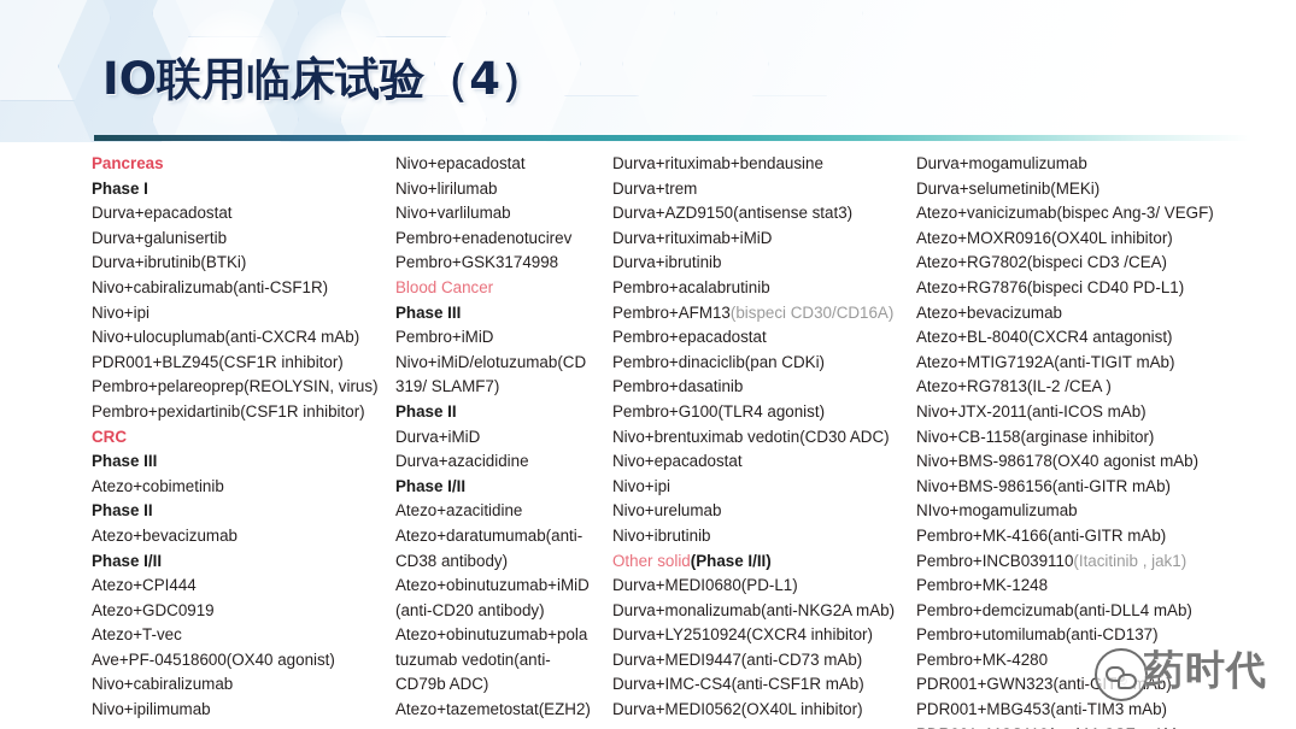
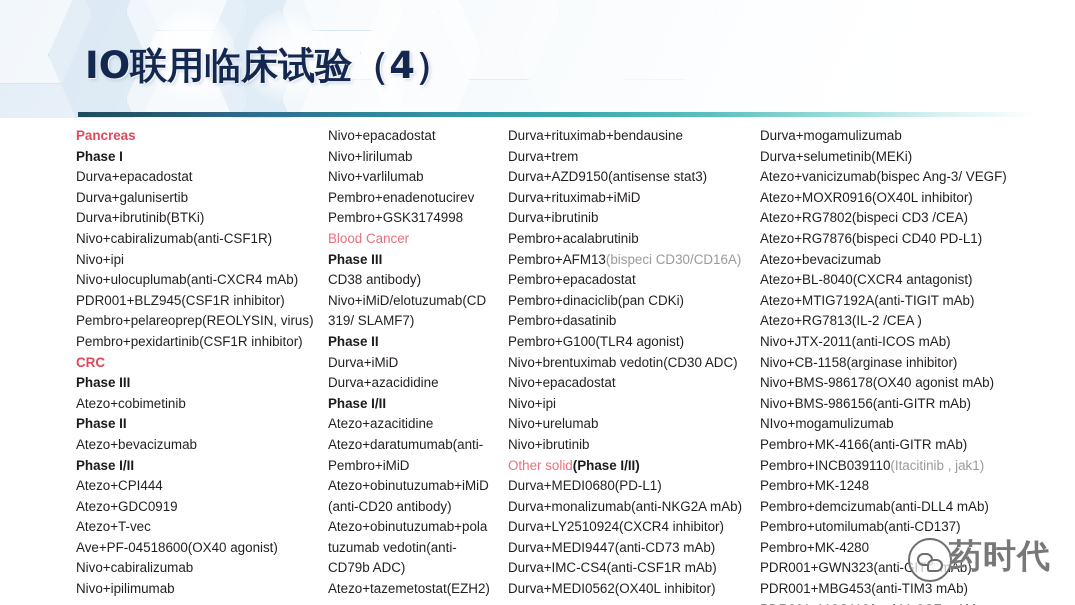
  IO联用临床试验（4）
  Pancreas
  Phase I
  Durva+epacadostat
  Durva+galunisertib
  Durva+ibrutinib(BTKi)
  Nivo+cabiralizumab(anti-CSF1R)
  Nivo+ipi
  Nivo+ulocuplumab(anti-CXCR4 mAb)
  PDR001+BLZ945(CSF1R inhibitor)
  Pembro+pelareoprep(REOLYSIN, virus)
  Pembro+pexidartinib(CSF1R inhibitor)
  CRC
  Phase III
  Atezo+cobimetinib
  Phase II
  Atezo+bevacizumab
  Phase I/II
  Atezo+CPI444
  Atezo+GDC0919
  Atezo+T-vec
  Ave+PF-04518600(OX40 agonist)
  Nivo+cabiralizumab
  Nivo+ipilimumab
  Nivo+epacadostat
  Nivo+lirilumab
  Nivo+varlilumab
  Pembro+enadenotucirev
  Pembro+GSK3174998
  Blood Cancer
  Phase III
- Pembro+iMiD
+ CD38 antibody)
  Nivo+iMiD/elotuzumab(CD
  319/ SLAMF7)
  Phase II
  Durva+iMiD
  Durva+azacididine
  Phase I/II
  Atezo+azacitidine
  Atezo+daratumumab(anti-
- CD38 antibody)
+ Pembro+iMiD
  Atezo+obinutuzumab+iMiD
  (anti-CD20 antibody)
  Atezo+obinutuzumab+pola
  tuzumab vedotin(anti-
  CD79b ADC)
  Atezo+tazemetostat(EZH2)
  Durva+rituximab+bendausine
  Durva+trem
  Durva+AZD9150(antisense stat3)
  Durva+rituximab+iMiD
  Durva+ibrutinib
  Pembro+acalabrutinib
  Pembro+AFM13(bispeci CD30/CD16A)
  Pembro+epacadostat
  Pembro+dinaciclib(pan CDKi)
  Pembro+dasatinib
  Pembro+G100(TLR4 agonist)
  Nivo+brentuximab vedotin(CD30 ADC)
  Nivo+epacadostat
  Nivo+ipi
  Nivo+urelumab
  Nivo+ibrutinib
  Other solid(Phase I/II)
  Durva+MEDI0680(PD-L1)
  Durva+monalizumab(anti-NKG2A mAb)
  Durva+LY2510924(CXCR4 inhibitor)
  Durva+MEDI9447(anti-CD73 mAb)
  Durva+IMC-CS4(anti-CSF1R mAb)
  Durva+MEDI0562(OX40L inhibitor)
  Durva+mogamulizumab
  Durva+selumetinib(MEKi)
  Atezo+vanicizumab(bispec Ang-3/ VEGF)
  Atezo+MOXR0916(OX40L inhibitor)
  Atezo+RG7802(bispeci CD3 /CEA)
  Atezo+RG7876(bispeci CD40 PD-L1)
  Atezo+bevacizumab
  Atezo+BL-8040(CXCR4 antagonist)
  Atezo+MTIG7192A(anti-TIGIT mAb)
  Atezo+RG7813(IL-2 /CEA )
  Nivo+JTX-2011(anti-ICOS mAb)
  Nivo+CB-1158(arginase inhibitor)
  Nivo+BMS-986178(OX40 agonist mAb)
  Nivo+BMS-986156(anti-GITR mAb)
  NIvo+mogamulizumab
  Pembro+MK-4166(anti-GITR mAb)
  Pembro+INCB039110(Itacitinib , jak1)
  Pembro+MK-1248
  Pembro+demcizumab(anti-DLL4 mAb)
  Pembro+utomilumab(anti-CD137)
  Pembro+MK-4280
  PDR001+GWN323(anti-GITR mAb)
  PDR001+MBG453(anti-TIM3 mAb)
  药时代
